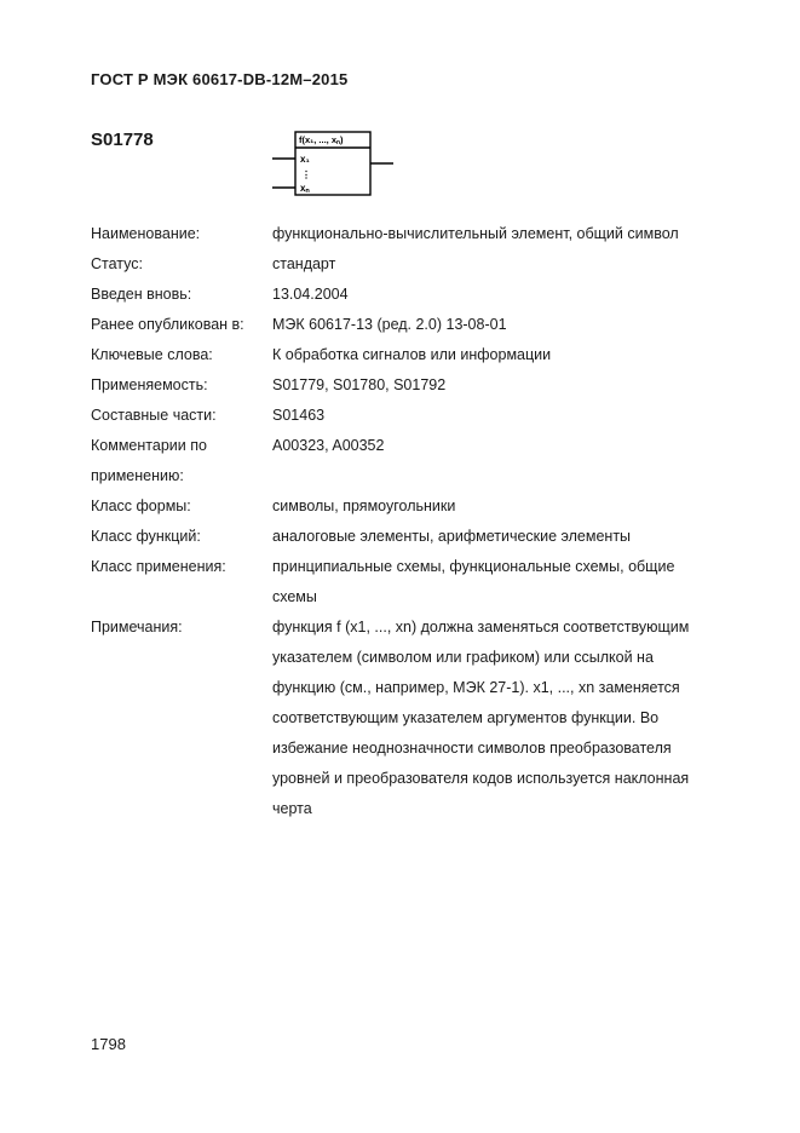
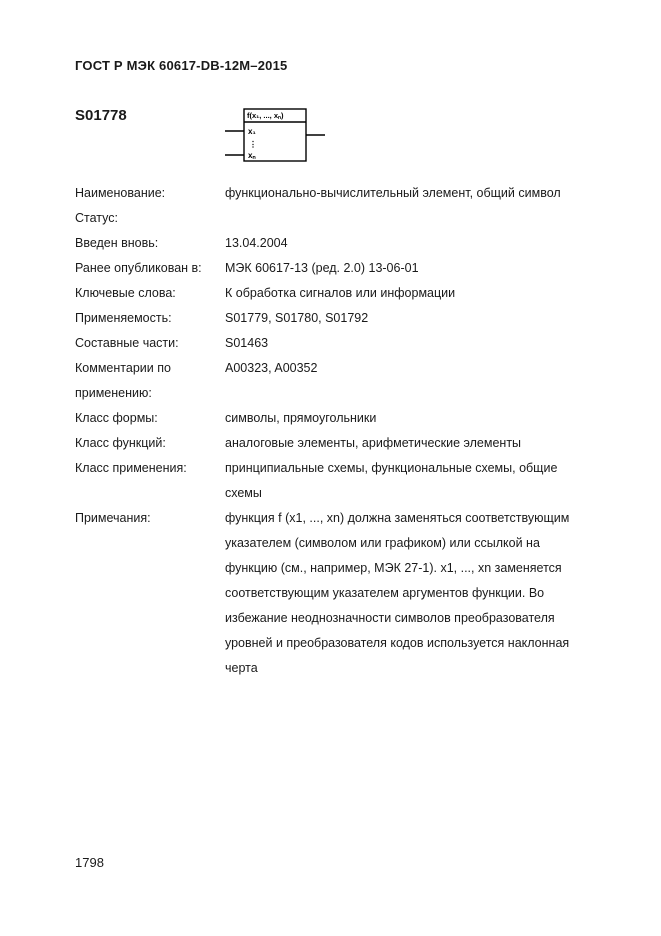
  ГОСТ Р МЭК 60617-DB-12M–2015
  S01778
  f(x₁, ..., xₙ)
  x₁
  ⋮
  xₙ
  Наименование:
  функционально-вычислительный элемент, общий символ
  Статус:
- стандарт
  Введен вновь:
  13.04.2004
  Ранее опубликован в:
- МЭК 60617-13 (ред. 2.0) 13-08-01
+ МЭК 60617-13 (ред. 2.0) 13-06-01
  Ключевые слова:
  К обработка сигналов или информации
  Применяемость:
  S01779, S01780, S01792
  Составные части:
  S01463
  Комментарии по применению:
  A00323, A00352
  Класс формы:
  символы, прямоугольники
  Класс функций:
  аналоговые элементы, арифметические элементы
  Класс применения:
  принципиальные схемы, функциональные схемы, общие схемы
  Примечания:
  функция f (x1, ..., xn) должна заменяться соответствующим указателем (символом или графиком) или ссылкой на функцию (см., например, МЭК 27-1). x1, ..., xn заменяется соответствующим указателем аргументов функции. Во избежание неоднозначности символов преобразователя уровней и преобразователя кодов используется наклонная черта
  1798
